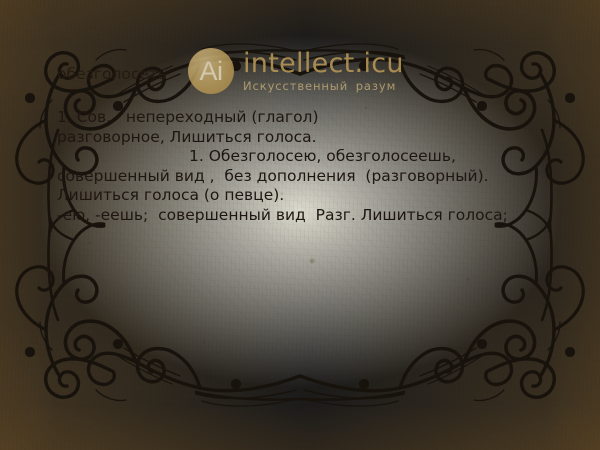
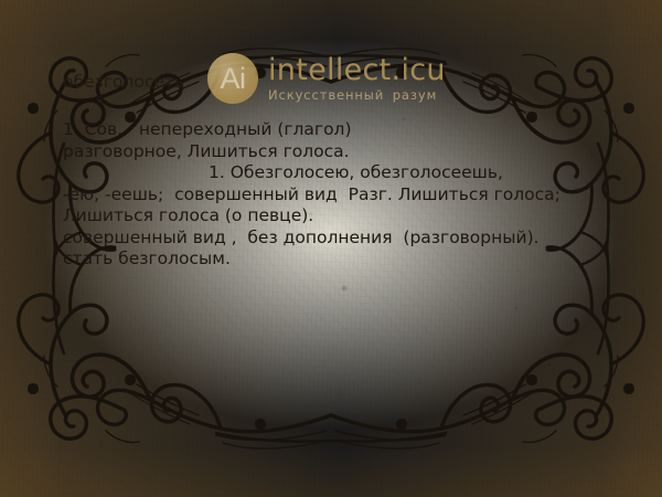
  Ai
  intellect.icu
  Искусственный разум
  обезголосеть
  1. Сов. непереходный (глагол)
  разговорное, Лишиться голоса.
  1. Обезголосею, обезголосеешь,
- совершенный вид , без дополнения (разговорный).
+ -ею, -еешь; совершенный вид Разг. Лишиться голоса;
  Лишиться голоса (о певце).
- -ею, -еешь; совершенный вид Разг. Лишиться голоса;
+ совершенный вид , без дополнения (разговорный).
+ стать безголосым.
